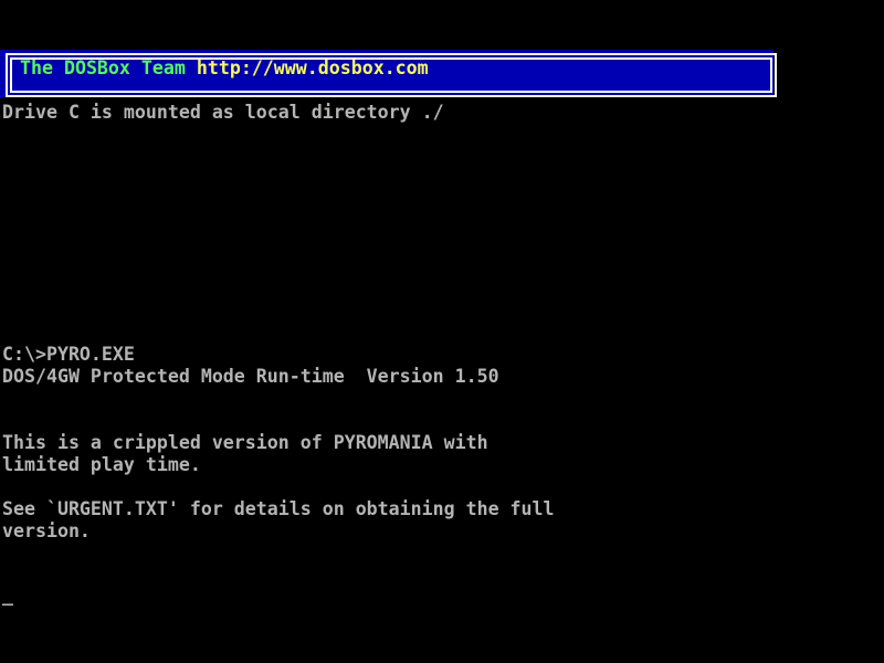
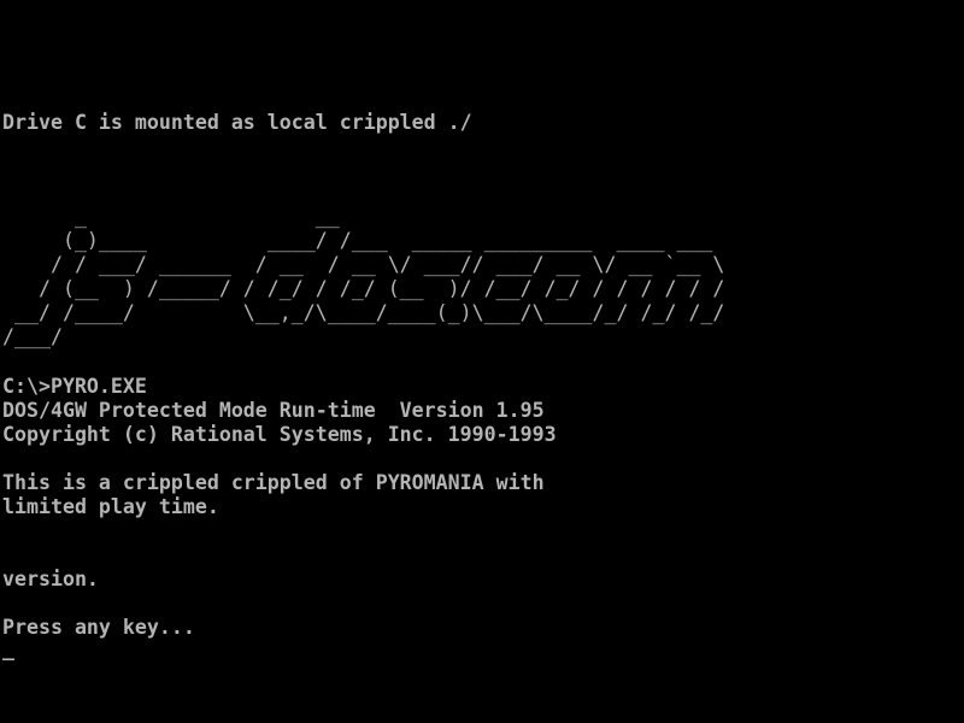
- The DOSBox Team http://www.dosbox.com
- Drive C is mounted as local directory ./
+ Drive C is mounted as local crippled ./
+ _ __
+ (_)____ ____/ /___ _____ _________ ____ ___
+ / / ___/ ______ / __ / __ \/ ___// ___/ __ \/ __ `__ \
+ / (__ ) /_____/ / /_/ / /_/ (__ )/ /__/ /_/ / / / / / /
+ __/ /____/ \__,_/\____/____(_)\___/\____/_/ /_/ /_/
+ /___/
  C:\>PYRO.EXE
- DOS/4GW Protected Mode Run-time Version 1.50
+ DOS/4GW Protected Mode Run-time Version 1.95
+ Copyright (c) Rational Systems, Inc. 1990-1993
- This is a crippled version of PYROMANIA with
+ This is a crippled crippled of PYROMANIA with
  limited play time.
- See `URGENT.TXT' for details on obtaining the full
  version.
+ Press any key...
  _
